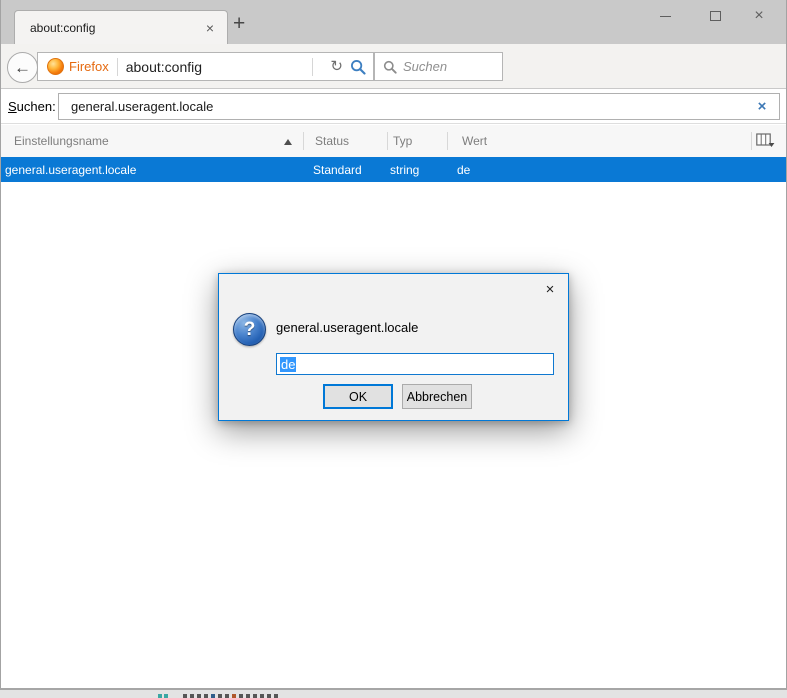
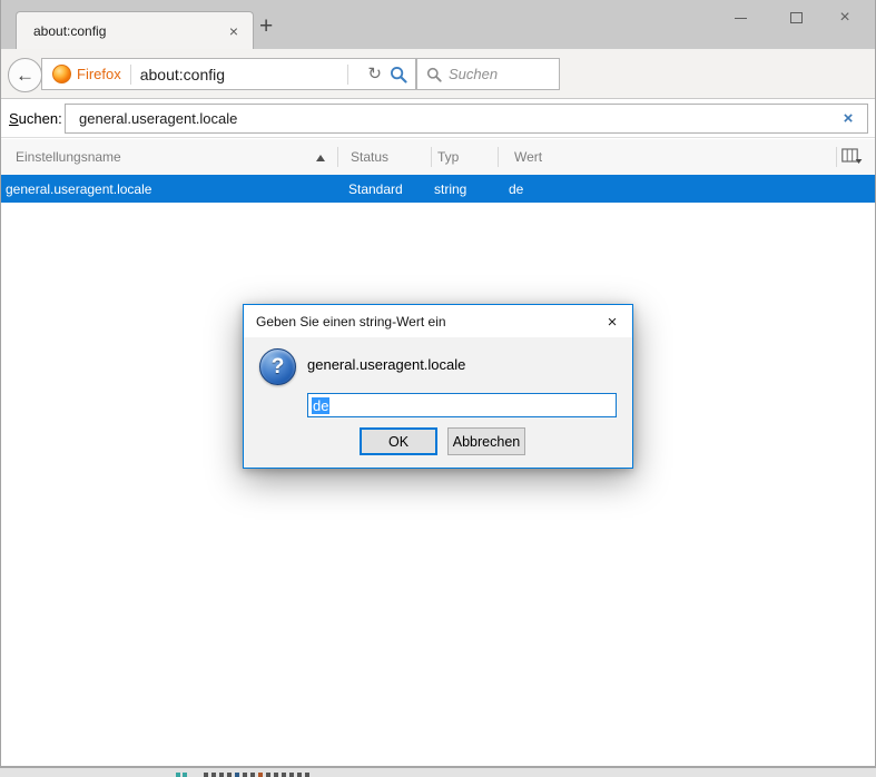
  about:config
  ×
  +
  ×
  ←
  Firefox
  about:config
  ↻
  Suchen
  S
  uchen:
  general.useragent.locale
  ×
  Einstellungsname
  Status
  Typ
  Wert
  general.useragent.locale
  Standard
  string
  de
+ Geben Sie einen string-Wert ein
  ×
  ?
  general.useragent.locale
  de
  OK
  Abbrechen
